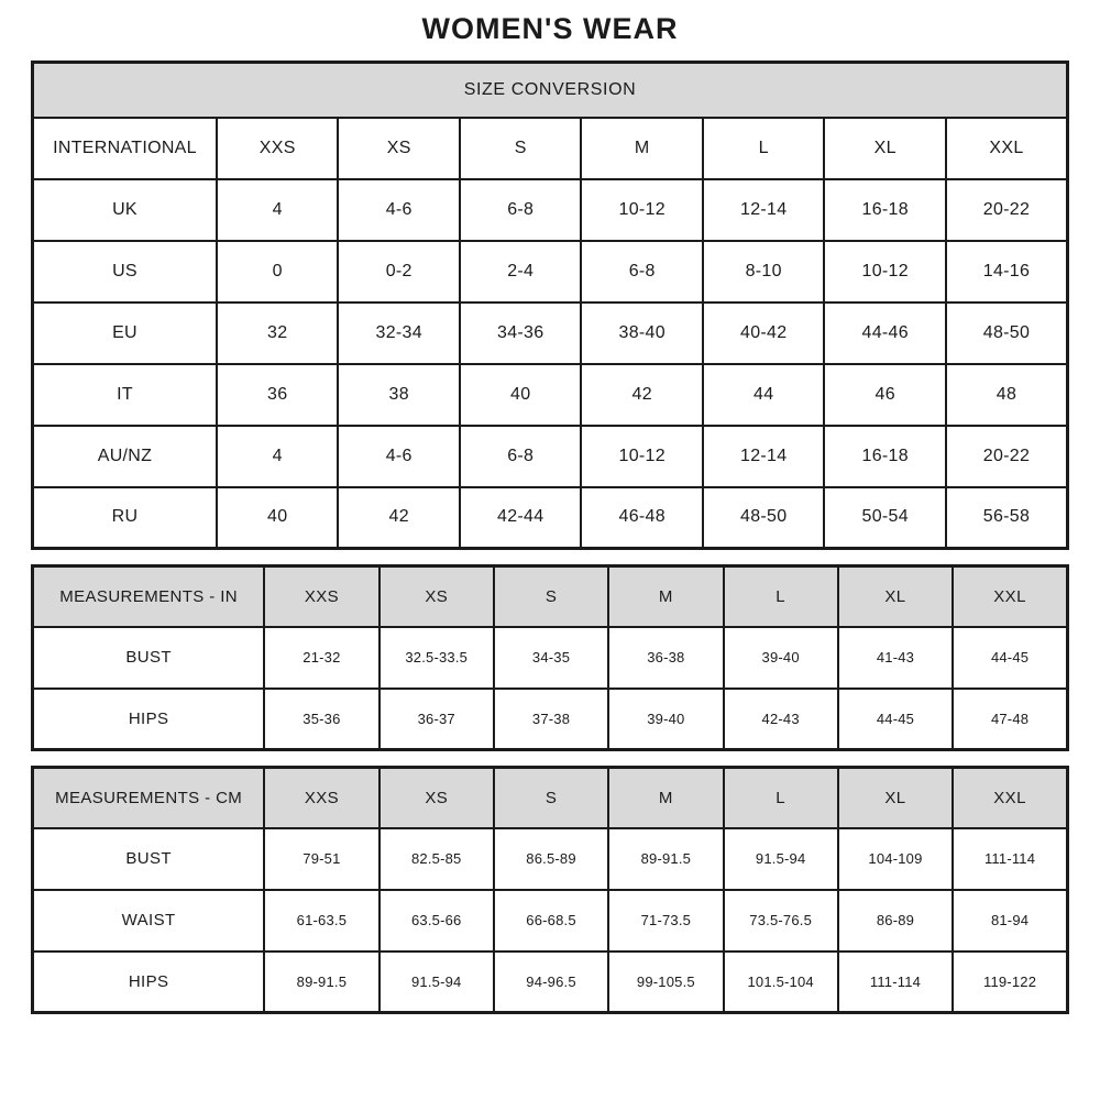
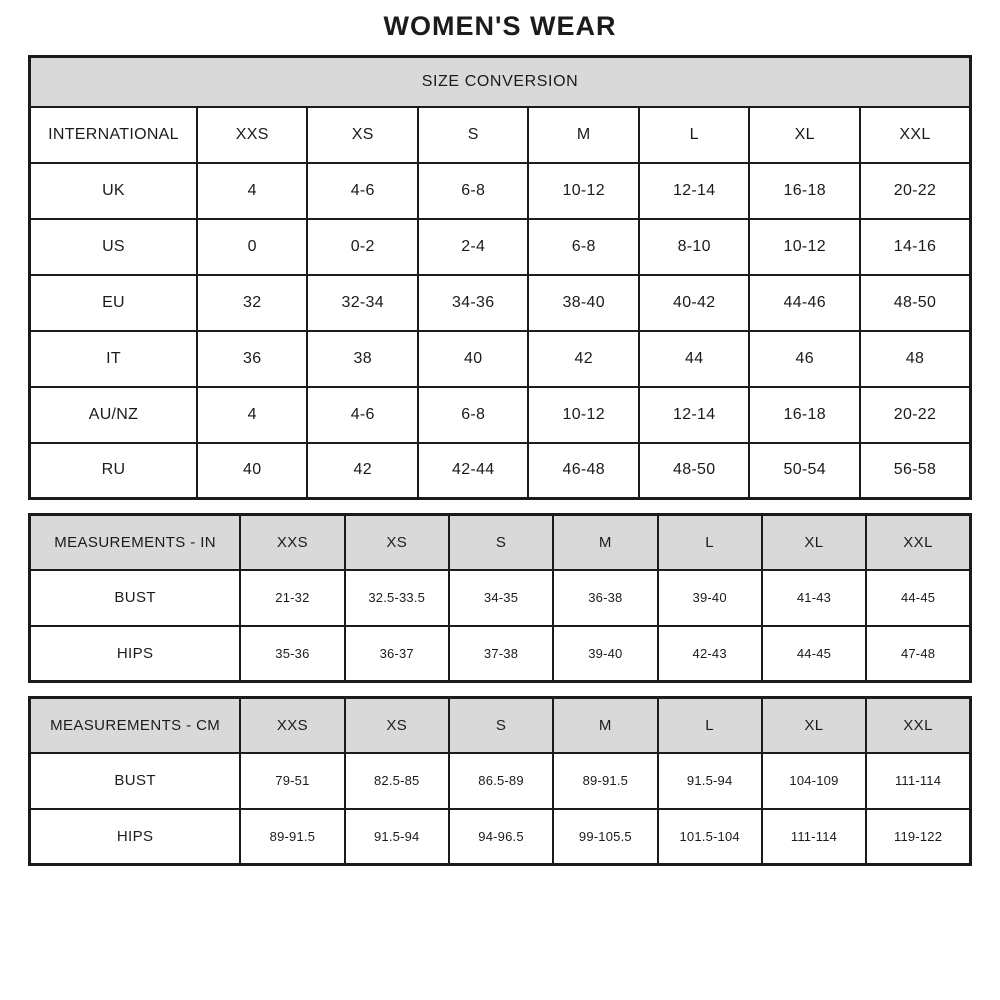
  WOMEN'S WEAR
  SIZE CONVERSION
  INTERNATIONAL	XXS	XS	S	M	L	XL	XXL
  UK	4	4-6	6-8	10-12	12-14	16-18	20-22
  US	0	0-2	2-4	6-8	8-10	10-12	14-16
  EU	32	32-34	34-36	38-40	40-42	44-46	48-50
  IT	36	38	40	42	44	46	48
  AU/NZ	4	4-6	6-8	10-12	12-14	16-18	20-22
  RU	40	42	42-44	46-48	48-50	50-54	56-58
  MEASUREMENTS - IN	XXS	XS	S	M	L	XL	XXL
  BUST	21-32	32.5-33.5	34-35	36-38	39-40	41-43	44-45
  HIPS	35-36	36-37	37-38	39-40	42-43	44-45	47-48
  MEASUREMENTS - CM	XXS	XS	S	M	L	XL	XXL
  BUST	79-51	82.5-85	86.5-89	89-91.5	91.5-94	104-109	111-114
- WAIST	61-63.5	63.5-66	66-68.5	71-73.5	73.5-76.5	86-89	81-94
  HIPS	89-91.5	91.5-94	94-96.5	99-105.5	101.5-104	111-114	119-122
